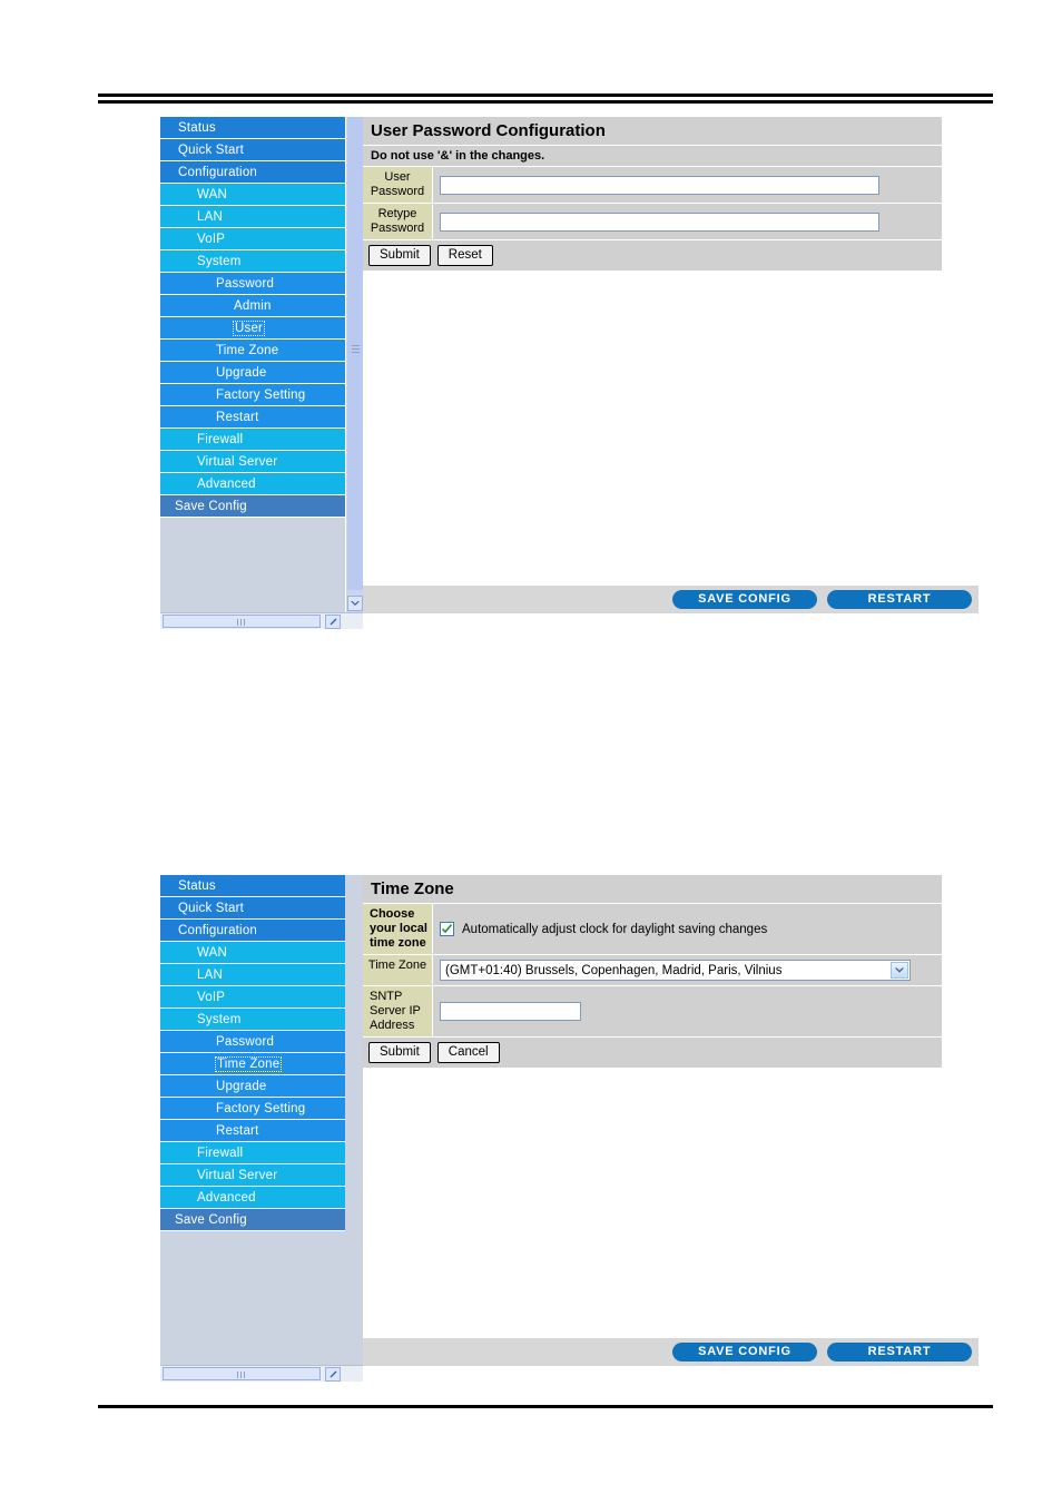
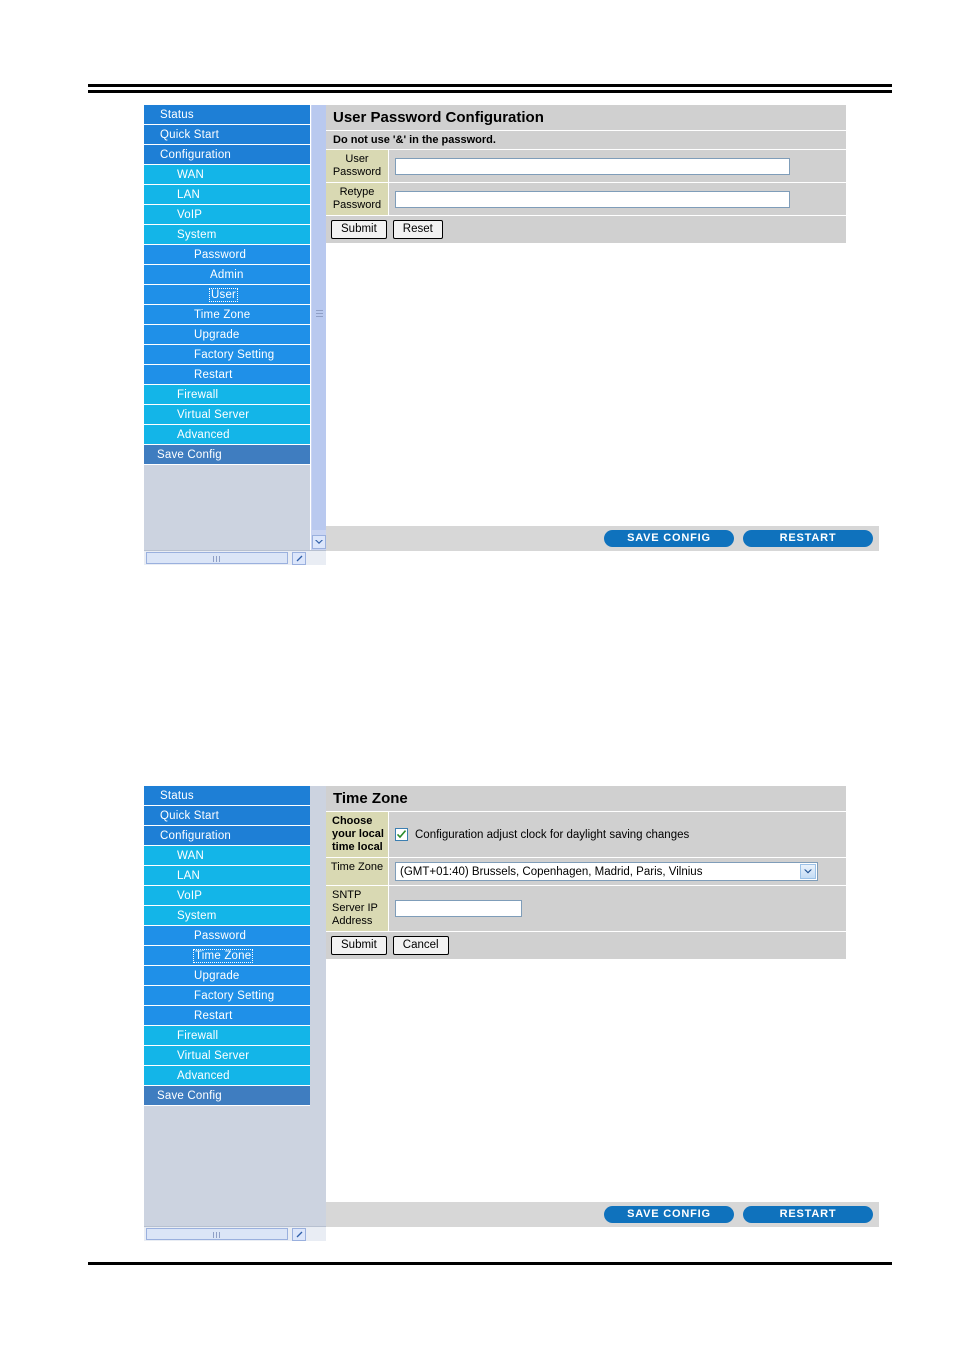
  Status
  Quick Start
  Configuration
  WAN
  LAN
  VoIP
  System
  Password
  Admin
  User
  Time Zone
  Upgrade
  Factory Setting
  Restart
  Firewall
  Virtual Server
  Advanced
  Save Config
  User Password Configuration
- Do not use '&' in the changes.
+ Do not use '&' in the password.
  User Password
  Retype Password
  Submit
  Reset
  SAVE CONFIG
  RESTART
  Status
  Quick Start
  Configuration
  WAN
  LAN
  VoIP
  System
  Password
  Time Zone
  Upgrade
  Factory Setting
  Restart
  Firewall
  Virtual Server
  Advanced
  Save Config
  Time Zone
- Choose your local time zone
+ Choose your local time local
- Automatically adjust clock for daylight saving changes
+ Configuration adjust clock for daylight saving changes
  Time Zone
  (GMT+01:40) Brussels, Copenhagen, Madrid, Paris, Vilnius
  SNTP Server IP Address
  Submit
  Cancel
  SAVE CONFIG
  RESTART
